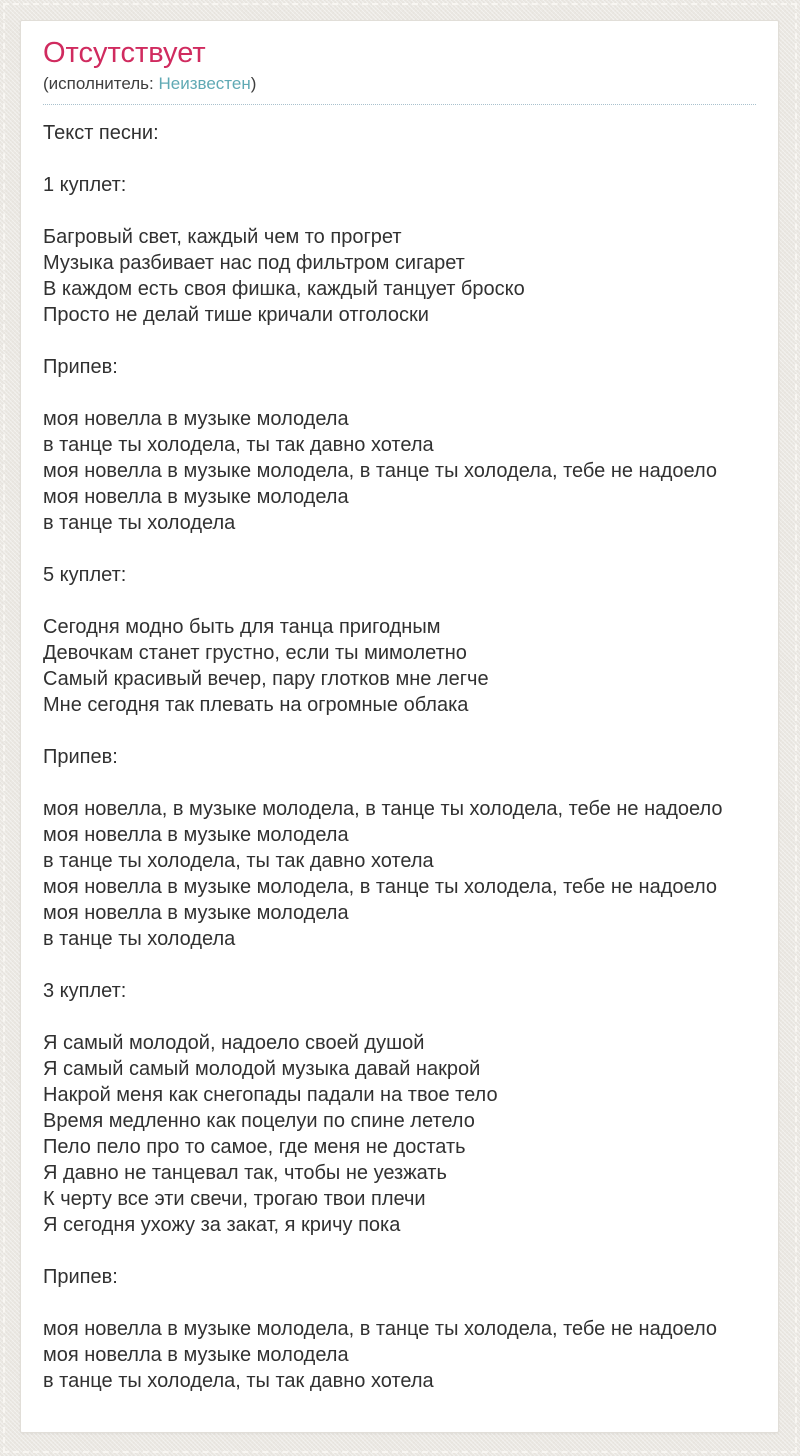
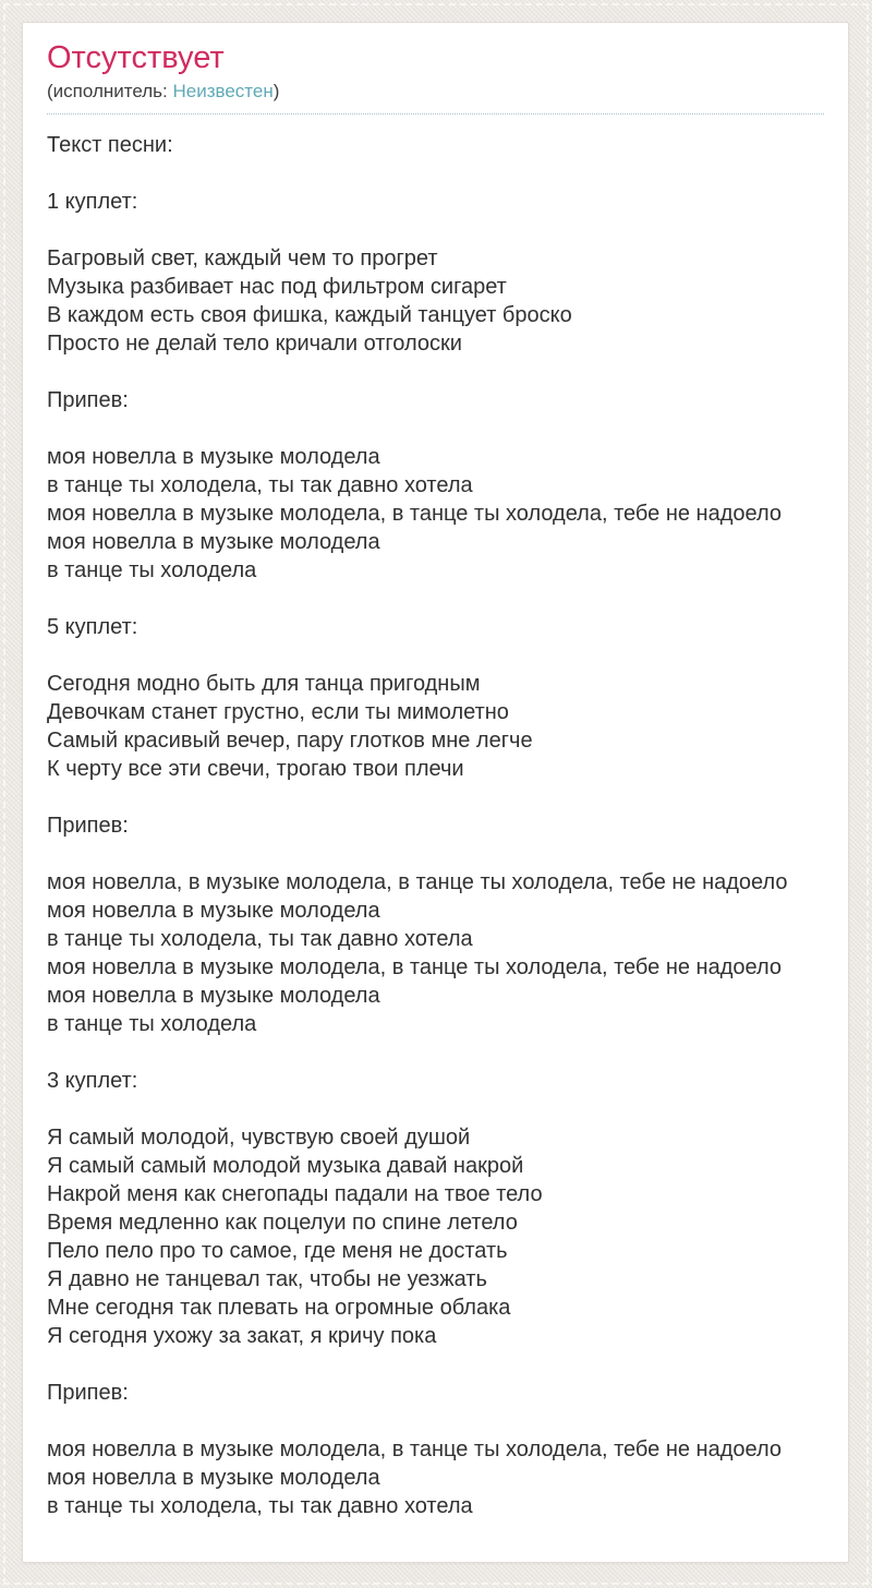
  Отсутствует
  (исполнитель: Неизвестен)
  Текст песни:
  1 куплет:
  Багровый свет, каждый чем то прогрет
  Музыка разбивает нас под фильтром сигарет
  В каждом есть своя фишка, каждый танцует броско
- Просто не делай тише кричали отголоски
+ Просто не делай тело кричали отголоски
  Припев:
  моя новелла в музыке молодела
  в танце ты холодела, ты так давно хотела
  моя новелла в музыке молодела, в танце ты холодела, тебе не надоело
  моя новелла в музыке молодела
  в танце ты холодела
  5 куплет:
  Сегодня модно быть для танца пригодным
  Девочкам станет грустно, если ты мимолетно
  Самый красивый вечер, пару глотков мне легче
- Мне сегодня так плевать на огромные облака
+ К черту все эти свечи, трогаю твои плечи
  Припев:
  моя новелла, в музыке молодела, в танце ты холодела, тебе не надоело
  моя новелла в музыке молодела
  в танце ты холодела, ты так давно хотела
  моя новелла в музыке молодела, в танце ты холодела, тебе не надоело
  моя новелла в музыке молодела
  в танце ты холодела
  3 куплет:
- Я самый молодой, надоело своей душой
+ Я самый молодой, чувствую своей душой
  Я самый самый молодой музыка давай накрой
  Накрой меня как снегопады падали на твое тело
  Время медленно как поцелуи по спине летело
  Пело пело про то самое, где меня не достать
  Я давно не танцевал так, чтобы не уезжать
- К черту все эти свечи, трогаю твои плечи
+ Мне сегодня так плевать на огромные облака
  Я сегодня ухожу за закат, я кричу пока
  Припев:
  моя новелла в музыке молодела, в танце ты холодела, тебе не надоело
  моя новелла в музыке молодела
  в танце ты холодела, ты так давно хотела
